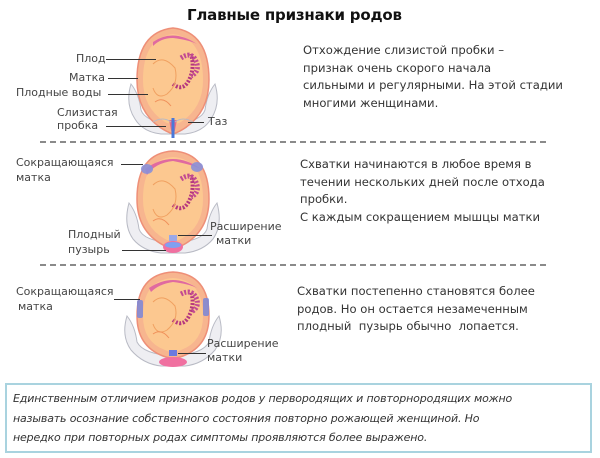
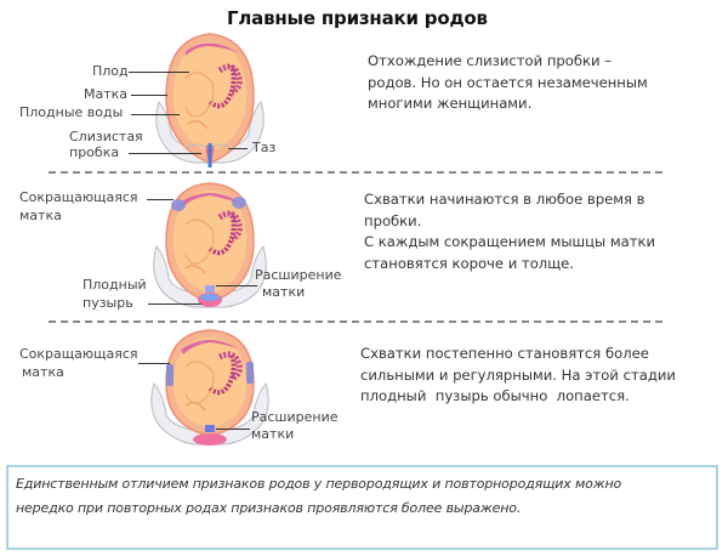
  Главные признаки родов
  Плод
  Матка
  Плодные воды
  Слизистая
  пробка
  Таз
  Отхождение слизистой пробки –
- признак очень скорого начала
- сильными и регулярными. На этой стадии
+ родов. Но он остается незамеченным
  многими женщинами.
  Сокращающаяся
  матка
  Плодный
  пузырь
  Расширение
  матки
  Схватки начинаются в любое время в
- течении нескольких дней после отхода
  пробки.
  С каждым сокращением мышцы матки
+ становятся короче и толще.
  Сокращающаяся
  матка
  Расширение
  матки
  Схватки постепенно становятся более
- родов. Но он остается незамеченным
+ сильными и регулярными. На этой стадии
  плодный пузырь обычно лопается.
  Единственным отличием признаков родов у первородящих и повторнородящих можно
- называть осознание собственного состояния повторно рожающей женщиной. Но
- нередко при повторных родах симптомы проявляются более выражено.
+ нередко при повторных родах признаков проявляются более выражено.
